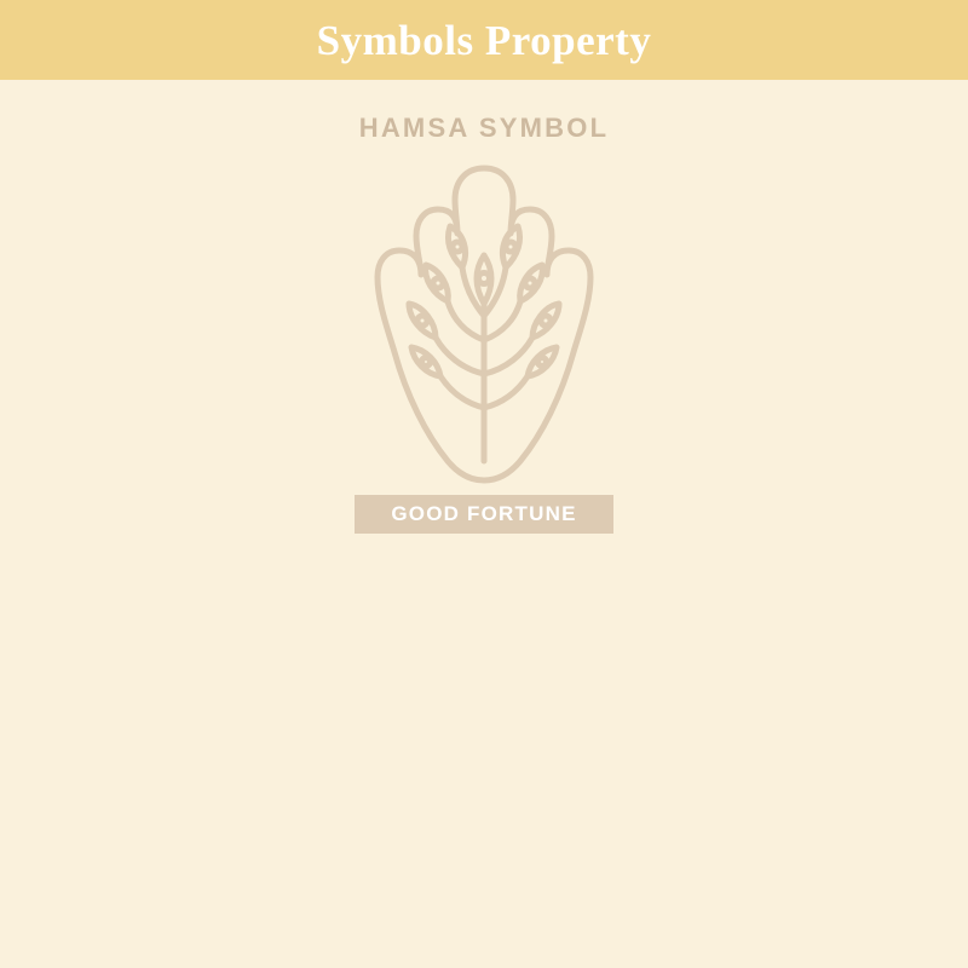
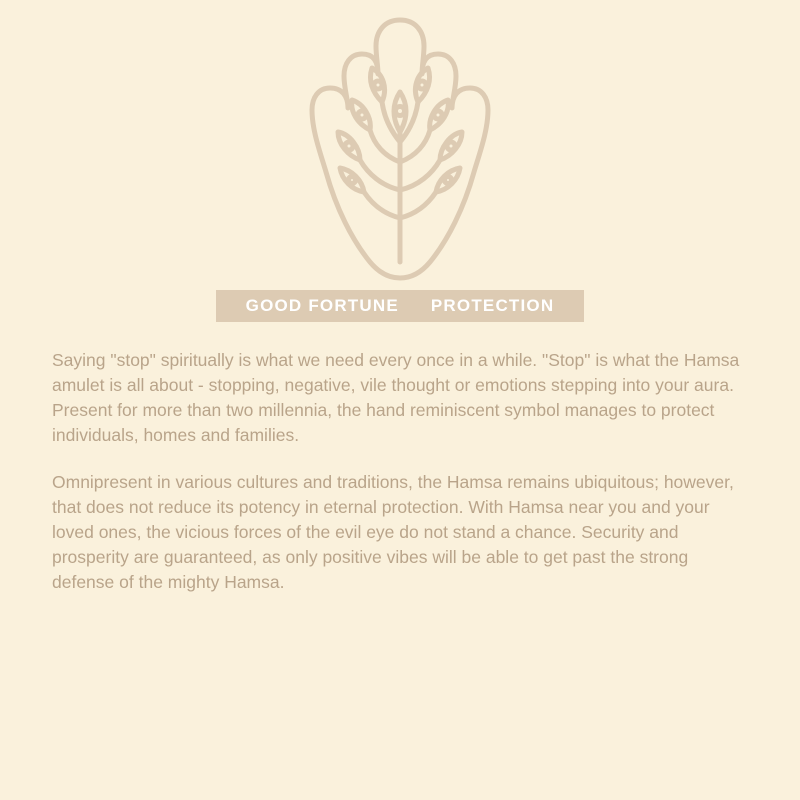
- Symbols Property
- HAMSA SYMBOL
  GOOD FORTUNE
+ PROTECTION
+ Saying "stop" spiritually is what we need every once in a while. "Stop" is what the Hamsa amulet is all about - stopping, negative, vile thought or emotions stepping into your aura. Present for more than two millennia, the hand reminiscent symbol manages to protect individuals, homes and families.
+ Omnipresent in various cultures and traditions, the Hamsa remains ubiquitous; however, that does not reduce its potency in eternal protection. With Hamsa near you and your loved ones, the vicious forces of the evil eye do not stand a chance. Security and prosperity are guaranteed, as only positive vibes will be able to get past the strong defense of the mighty Hamsa.
